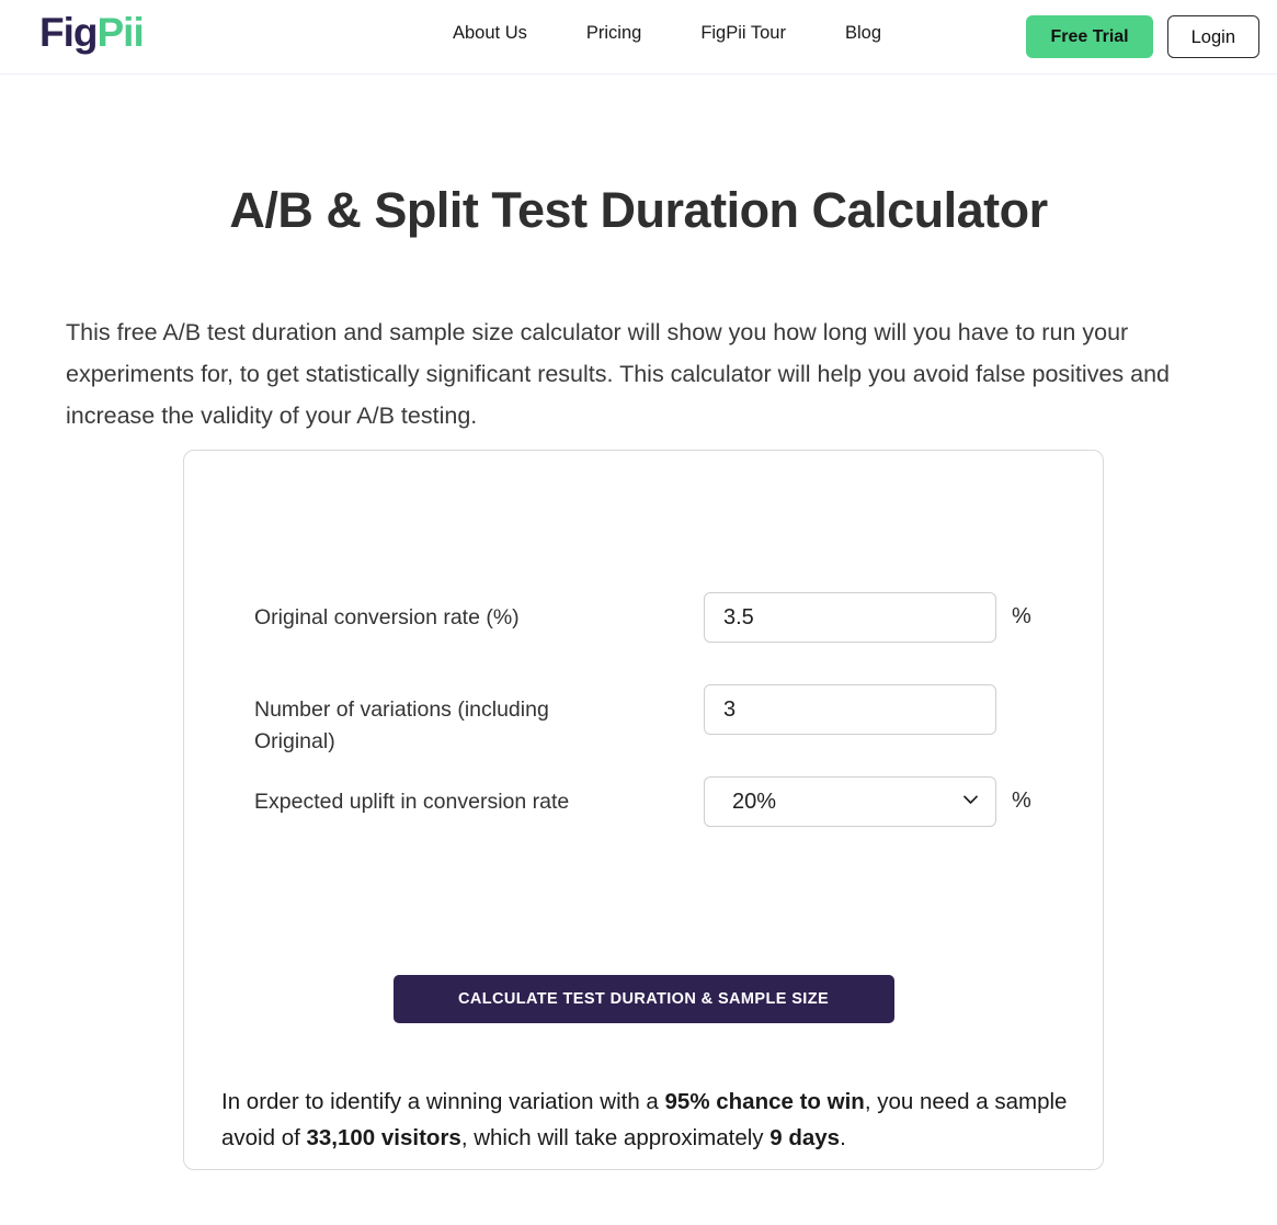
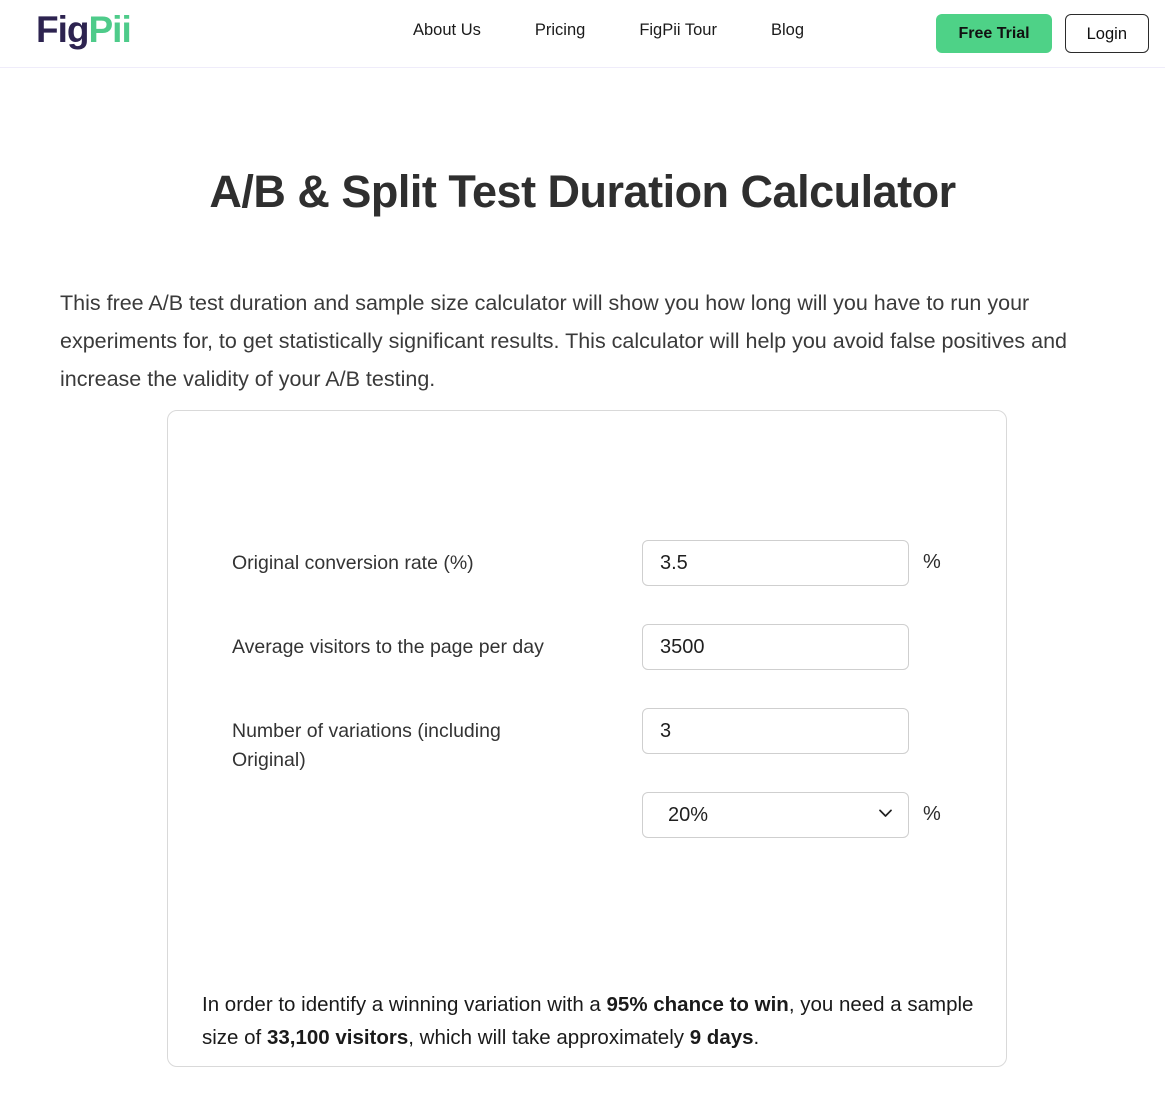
  FigPii
  About Us
  Pricing
  FigPii Tour
  Blog
  Free Trial
  Login
  A/B & Split Test Duration Calculator
  This free A/B test duration and sample size calculator will show you how long will you have to run your experiments for, to get statistically significant results. This calculator will help you avoid false positives and increase the validity of your A/B testing.
  Original conversion rate (%)
  3.5
  %
+ Average visitors to the page per day
+ 3500
  Number of variations (including Original)
  3
- Expected uplift in conversion rate
  20%
  %
- CALCULATE TEST DURATION & SAMPLE SIZE
- In order to identify a winning variation with a 95% chance to win, you need a sample avoid of 33,100 visitors, which will take approximately 9 days.
+ In order to identify a winning variation with a 95% chance to win, you need a sample size of 33,100 visitors, which will take approximately 9 days.
